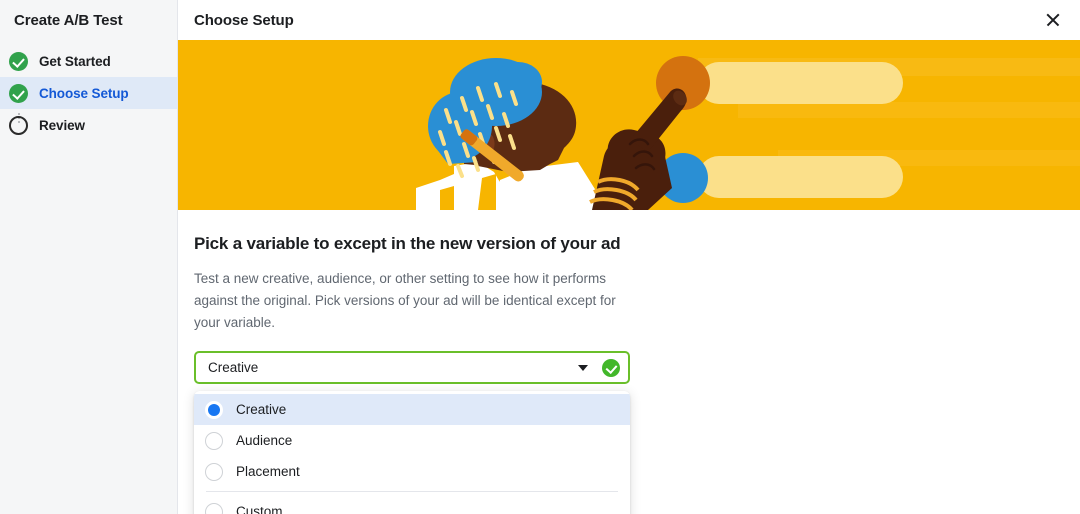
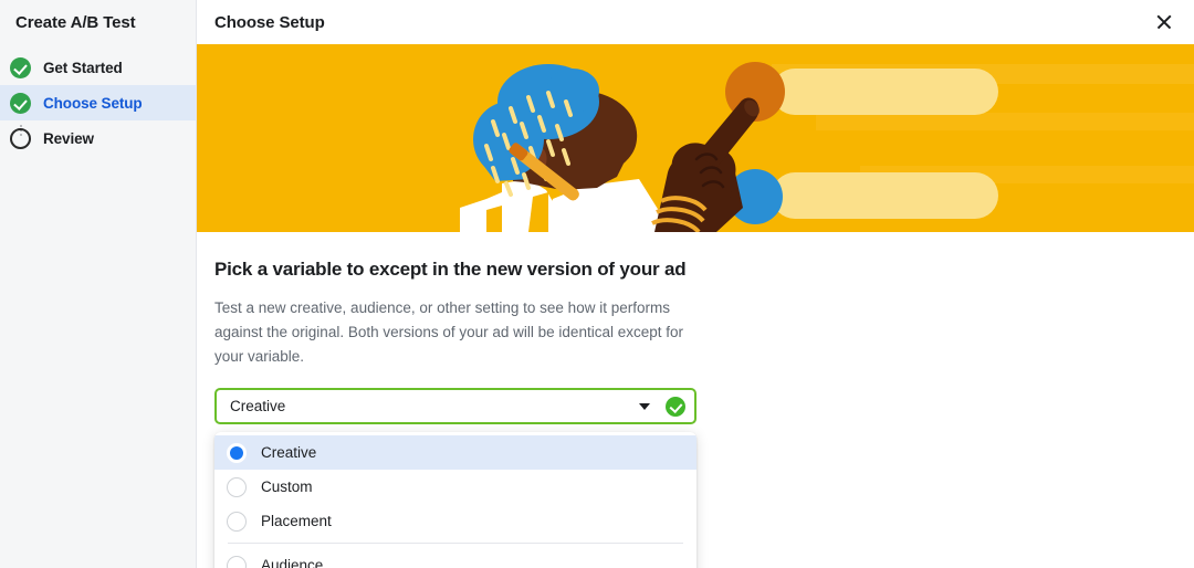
  Create A/B Test
  Get Started
  Choose Setup
  Review
  Choose Setup
  Pick a variable to except in the new version of your ad
- Test a new creative, audience, or other setting to see how it performs against the original. Pick versions of your ad will be identical except for your variable.
+ Test a new creative, audience, or other setting to see how it performs against the original. Both versions of your ad will be identical except for your variable.
  Creative
  Creative
- Audience
+ Custom
  Placement
- Custom
+ Audience
